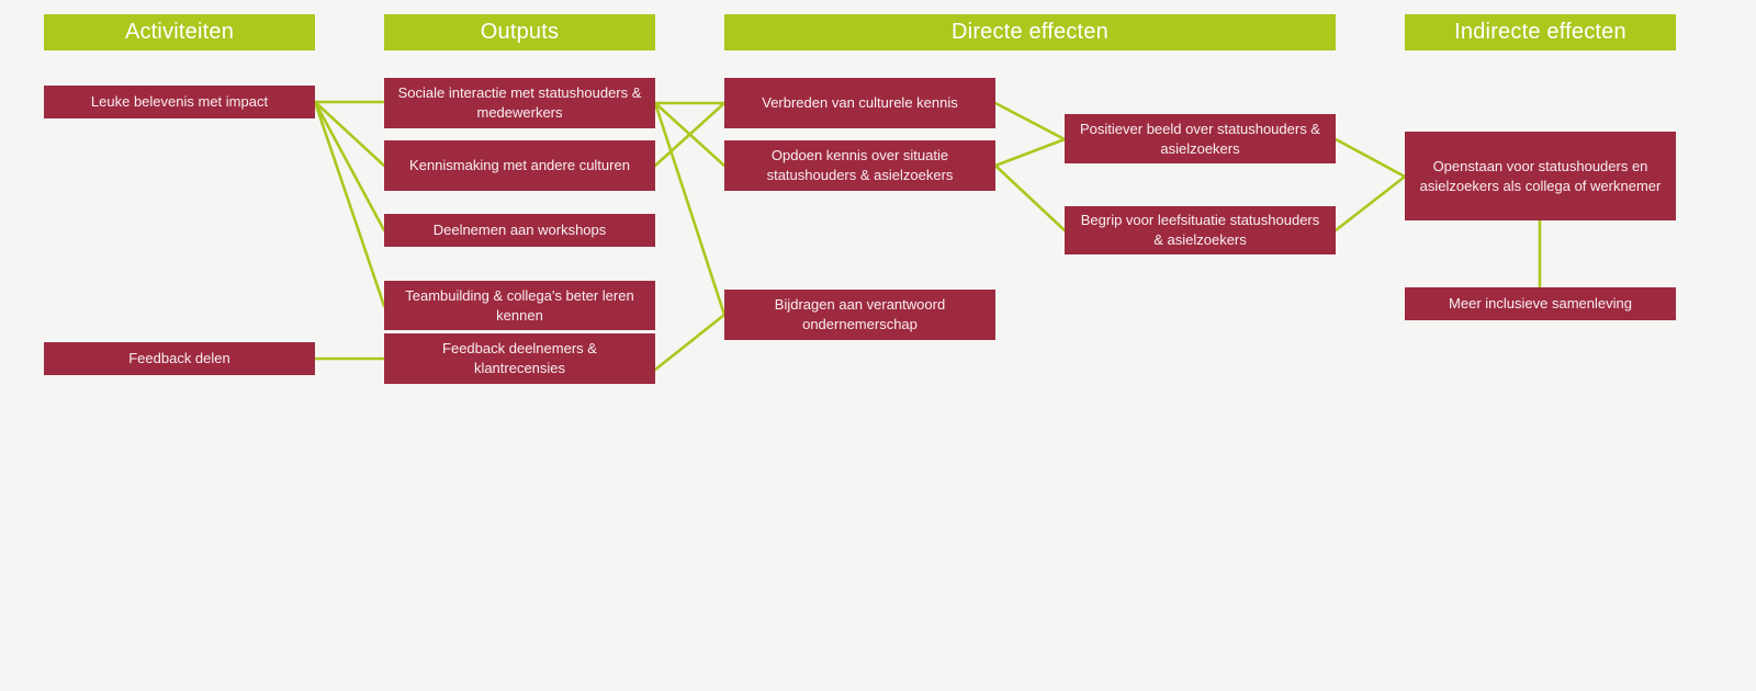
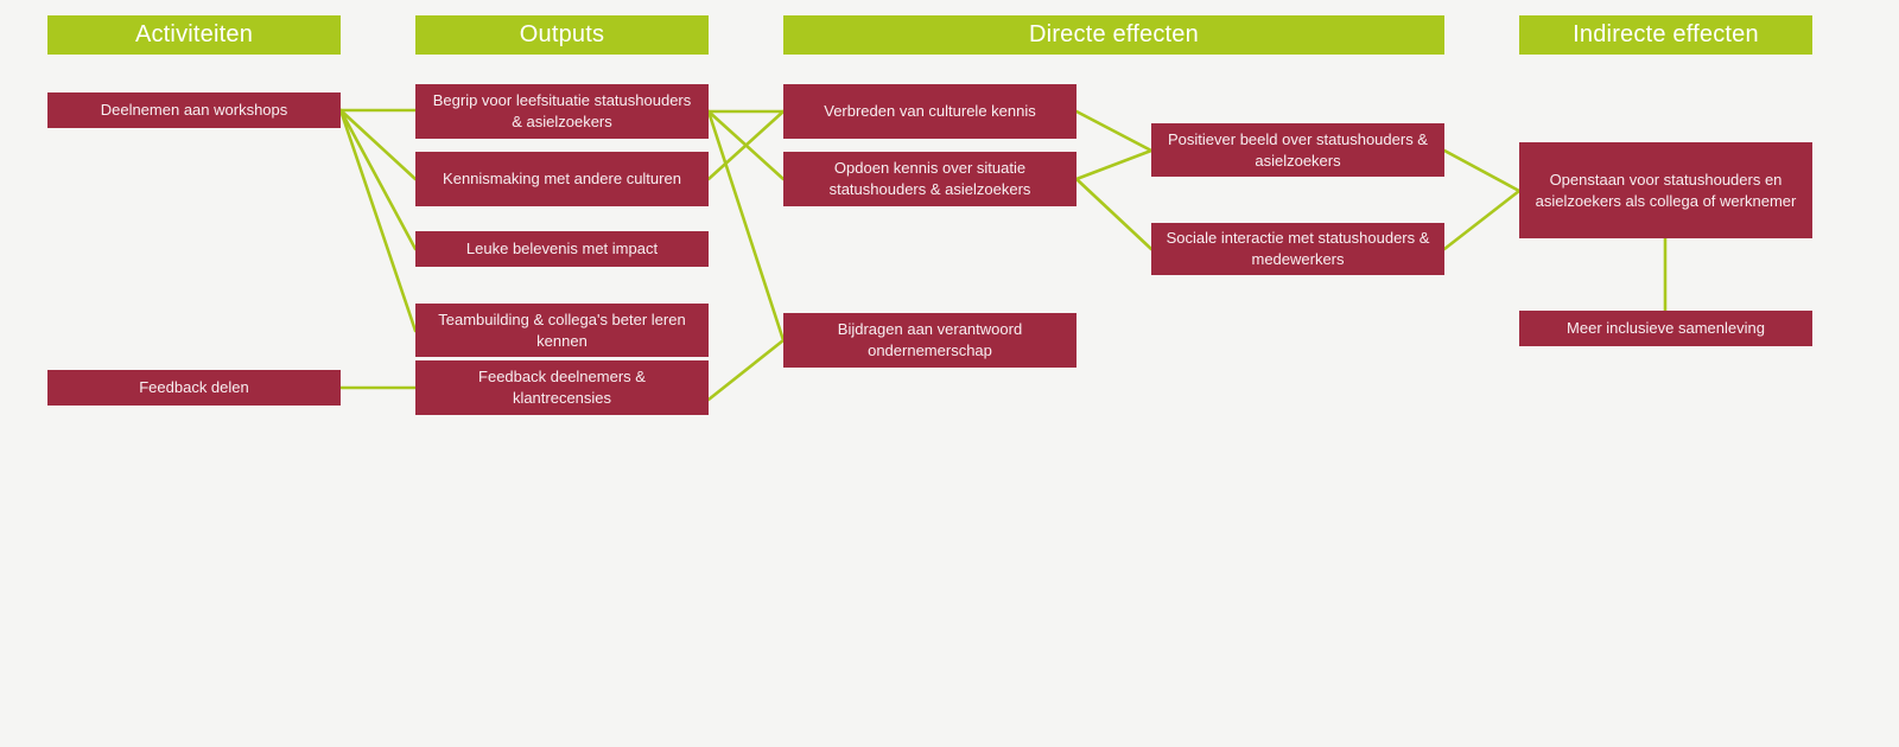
  Activiteiten
  Outputs
  Directe effecten
  Indirecte effecten
- Leuke belevenis met impact
+ Deelnemen aan workshops
  Feedback delen
- Sociale interactie met statushouders & medewerkers
+ Begrip voor leefsituatie statushouders & asielzoekers
  Kennismaking met andere culturen
- Deelnemen aan workshops
+ Leuke belevenis met impact
  Teambuilding & collega's beter leren kennen
  Feedback deelnemers & klantrecensies
  Verbreden van culturele kennis
  Opdoen kennis over situatie statushouders & asielzoekers
  Bijdragen aan verantwoord ondernemerschap
  Positiever beeld over statushouders & asielzoekers
- Begrip voor leefsituatie statushouders & asielzoekers
+ Sociale interactie met statushouders & medewerkers
  Openstaan voor statushouders en asielzoekers als collega of werknemer
  Meer inclusieve samenleving
